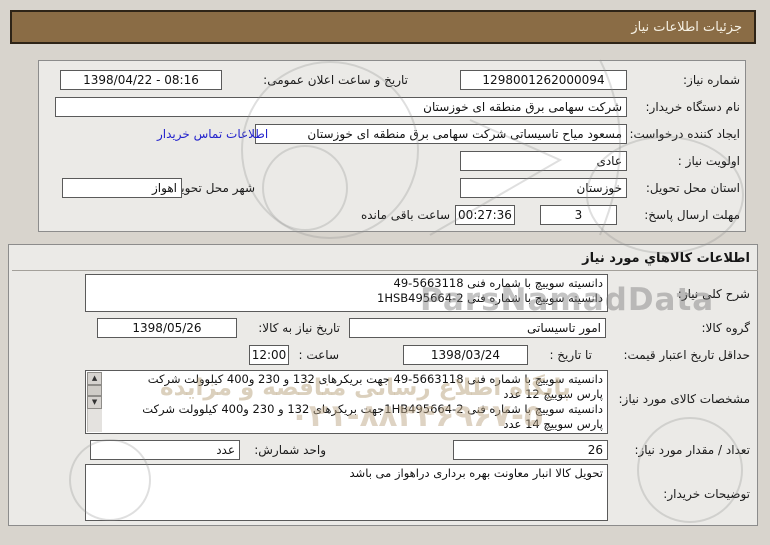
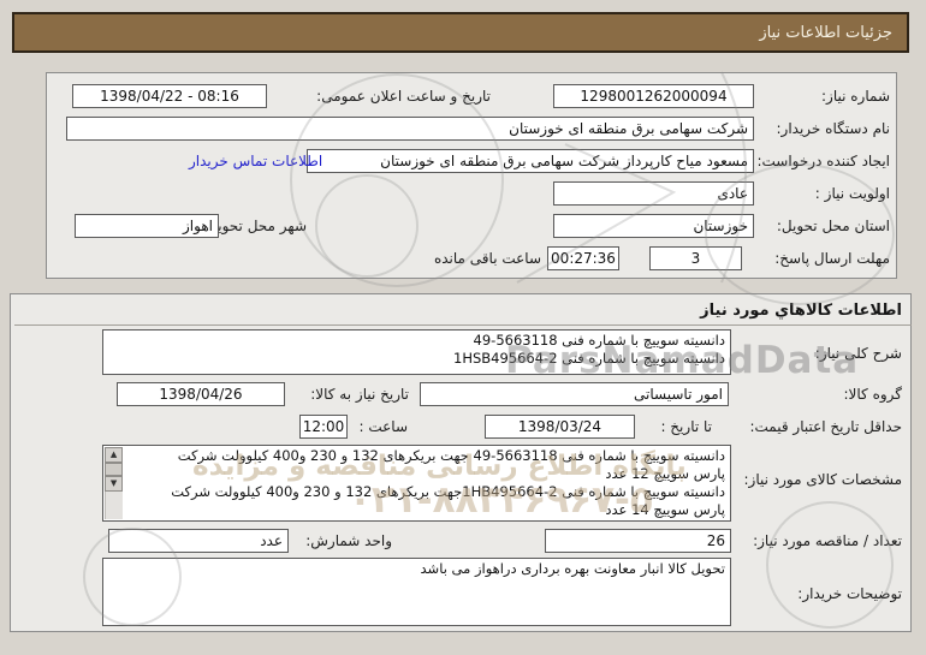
  ParsNamadData
  پایگاه اطلاع رسانی مناقصه و مزایده
  ۰۲۱-۸۸۳۴۶۹۶۷-۵
  جزئیات اطلاعات نیاز
  شماره نیاز:
  1298001262000094
  تاریخ و ساعت اعلان عمومی:
  1398/04/22 - 08:16
  نام دستگاه خریدار:
  شرکت سهامی برق منطقه ای خوزستان
  ایجاد کننده درخواست:
- مسعود میاح تاسیساتی شرکت سهامی برق منطقه ای خوزستان
+ مسعود میاح کارپرداز شرکت سهامی برق منطقه ای خوزستان
  اطلاعات تماس خریدار
  اولویت نیاز :
  عادی
  استان محل تحویل:
  خوزستان
  شهر محل تحوی
  اهواز
  مهلت ارسال پاسخ:
  3
  00:27:36
  ساعت باقی مانده
  اطلاعات کالاهاي مورد نیاز
  شرح کلی نیاز:
  دانسیته سوییچ با شماره فنی 5663118-49
  دانسیته سوییچ با شماره فنی 1HSB495664-2
  گروه کالا:
  امور تاسیساتی
  تاریخ نیاز به کالا:
- 1398/05/26
+ 1398/04/26
  حداقل تاریخ اعتبار قیمت:
  تا تاریخ :
  1398/03/24
  ساعت :
  12:00
  مشخصات کالای مورد نیاز:
  دانسیته سوییچ با شماره فنی 5663118-49 جهت بریکرهای 132 و 230 و400 کیلوولت شرکت
  پارس سوییچ 12 عدد
  دانسیته سوییچ با شماره فنی 1HB495664-2جهت بریکرهای 132 و 230 و400 کیلوولت شرکت
  پارس سوییچ 14 عدد
  ▲
  ▼
- تعداد / مقدار مورد نیاز:
+ تعداد / مناقصه مورد نیاز:
  26
  واحد شمارش:
  عدد
  توضیحات خریدار:
  تحویل کالا انبار معاونت بهره برداری دراهواز می باشد
